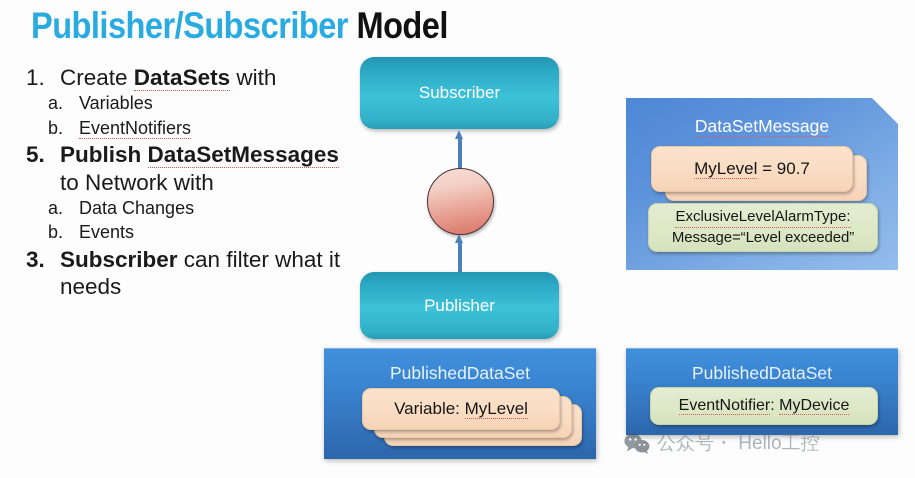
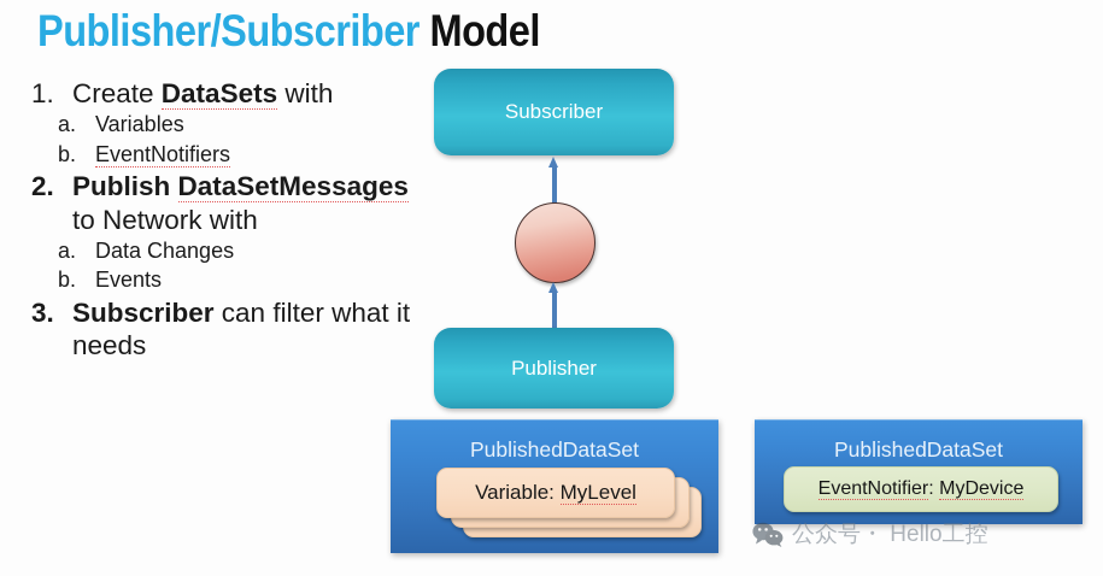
  Publisher/Subscriber Model
  1.
  Create DataSets with
  a.
  Variables
  b.
  EventNotifiers
- 5.
+ 2.
  Publish DataSetMessages to Network with
  a.
  Data Changes
  b.
  Events
  3.
  Subscriber can filter what it needs
  Subscriber
  Publisher
- DataSetMessage
- MyLevel = 90.7
- ExclusiveLevelAlarmType:
- Message=“Level exceeded”
  PublishedDataSet
  Variable: MyLevel
  PublishedDataSet
  EventNotifier: MyDevice
  公众号・ Hello工控
